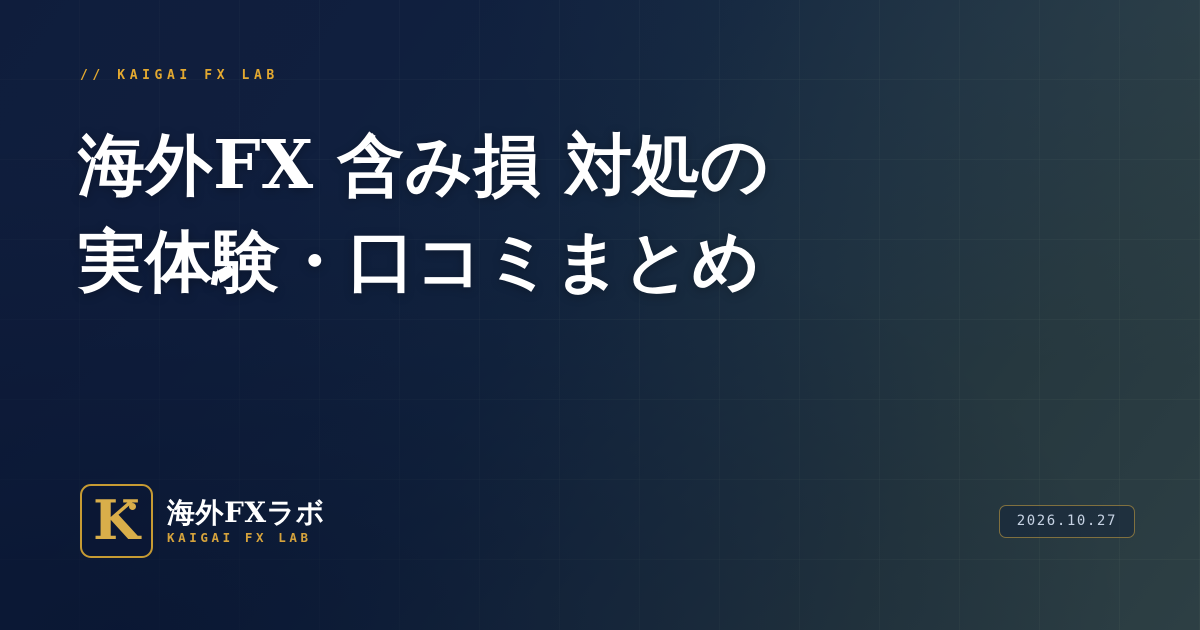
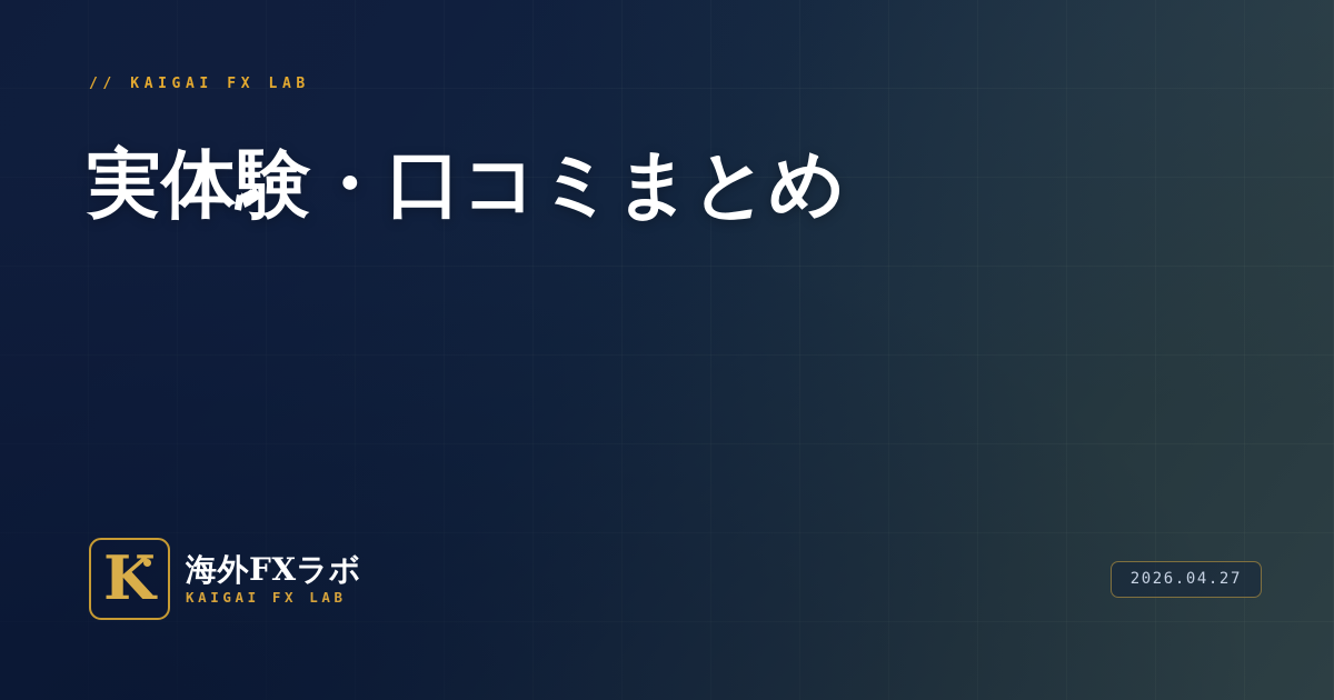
  // KAIGAI FX LAB
- 海外FX 含み損 対処の
  実体験・口コミまとめ
  K
  海外FXラボ
  KAIGAI FX LAB
- 2026.10.27
+ 2026.04.27
